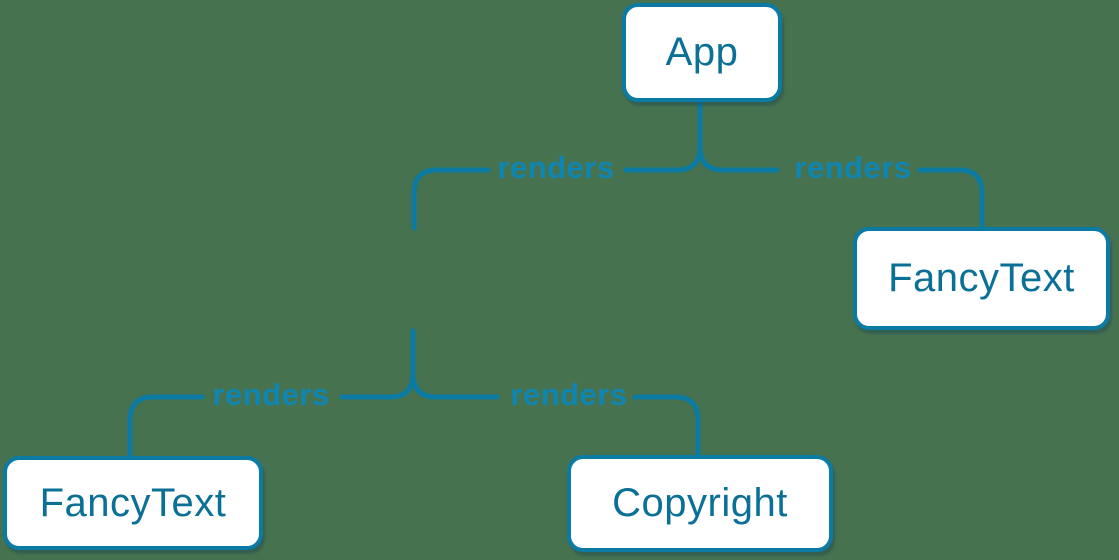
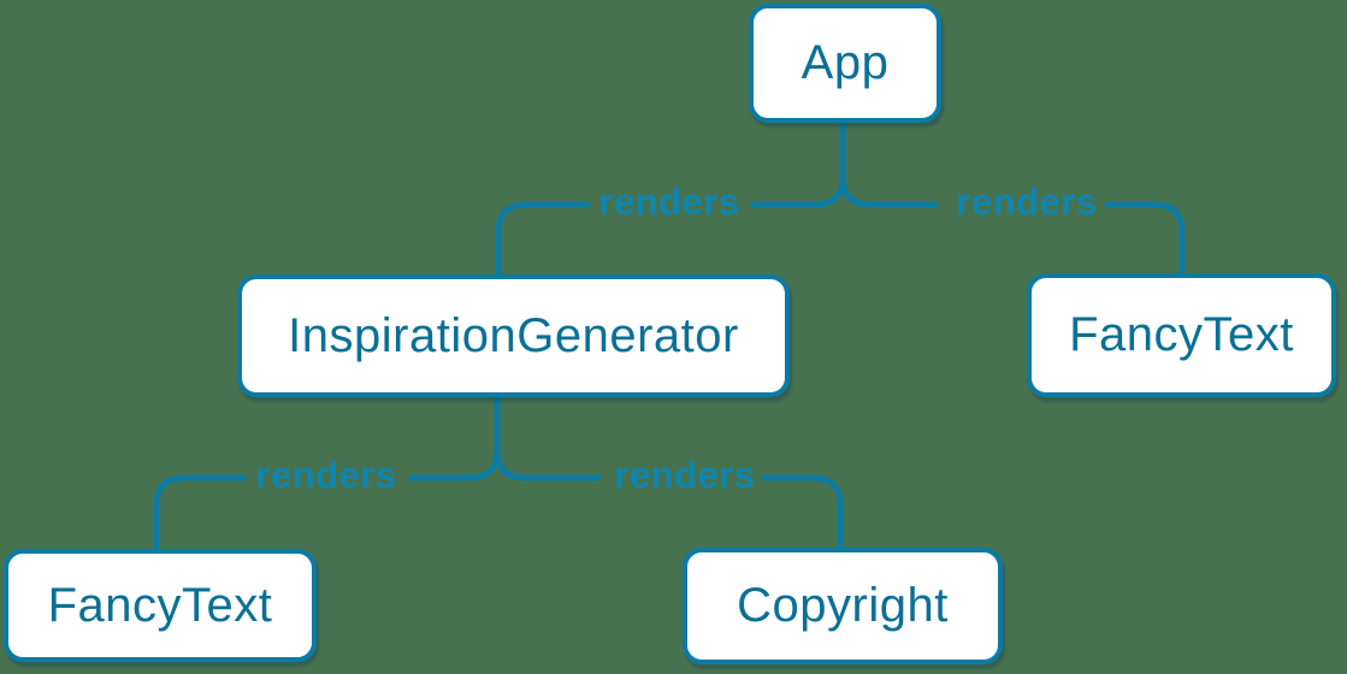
  App
+ InspirationGenerator
  FancyText
  FancyText
  Copyright
  renders
  renders
  renders
  renders
